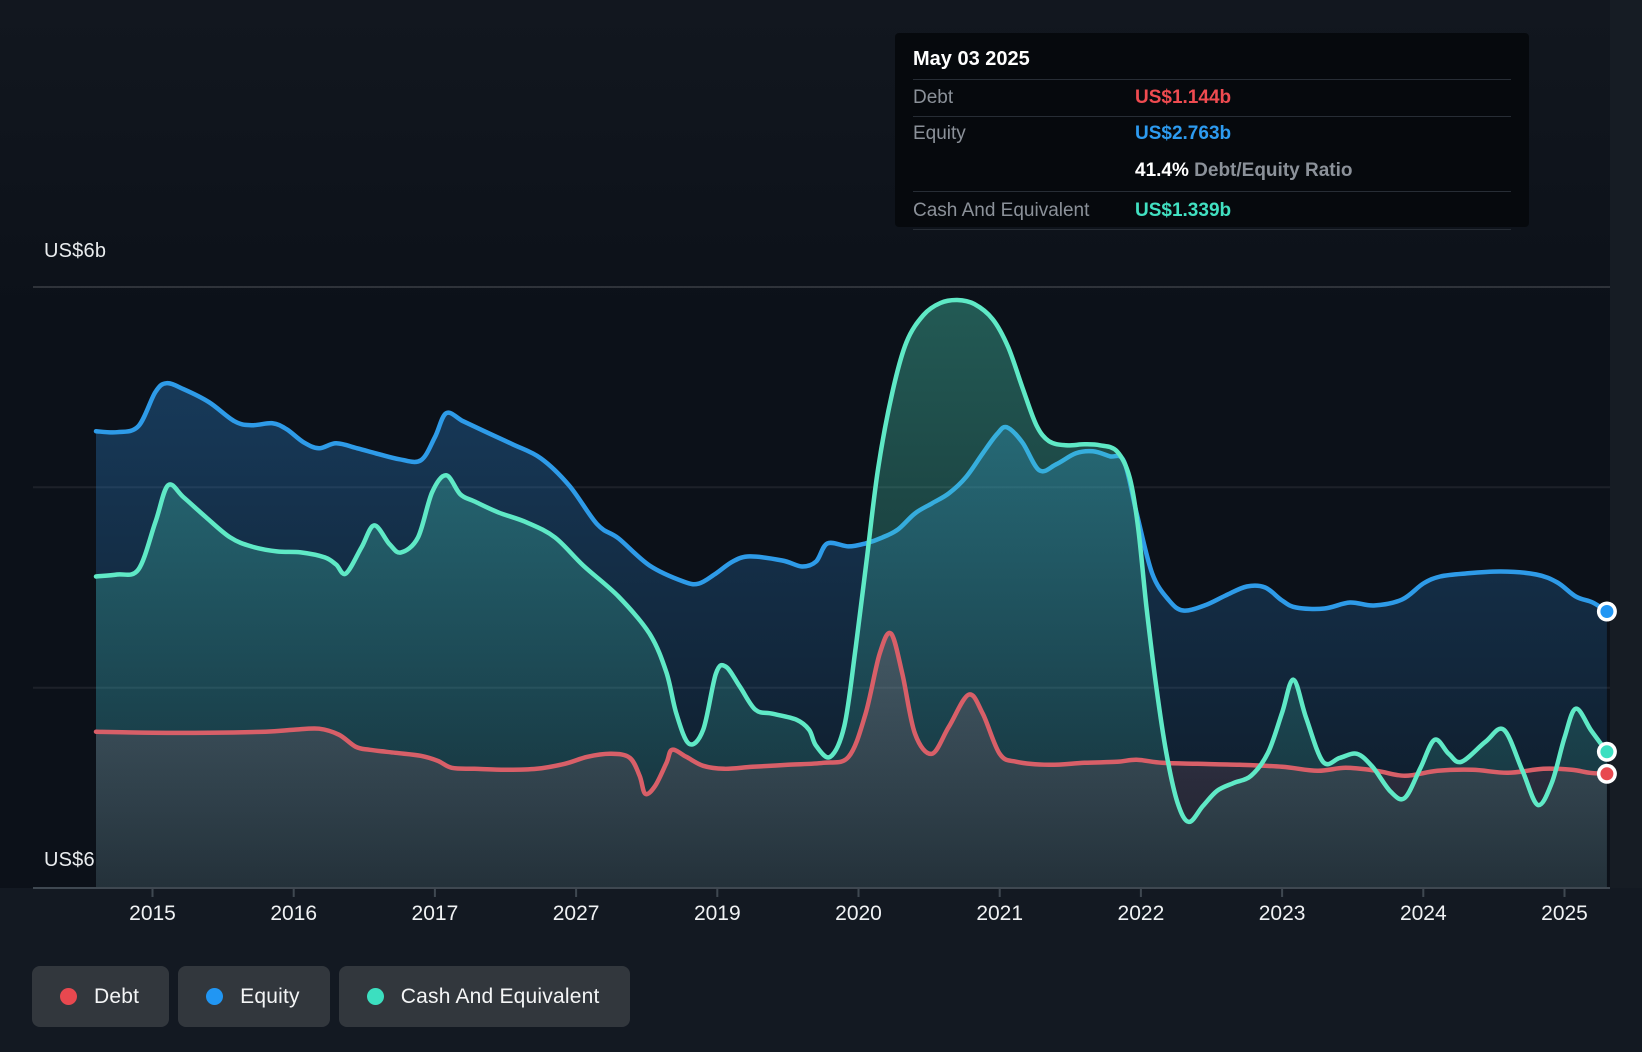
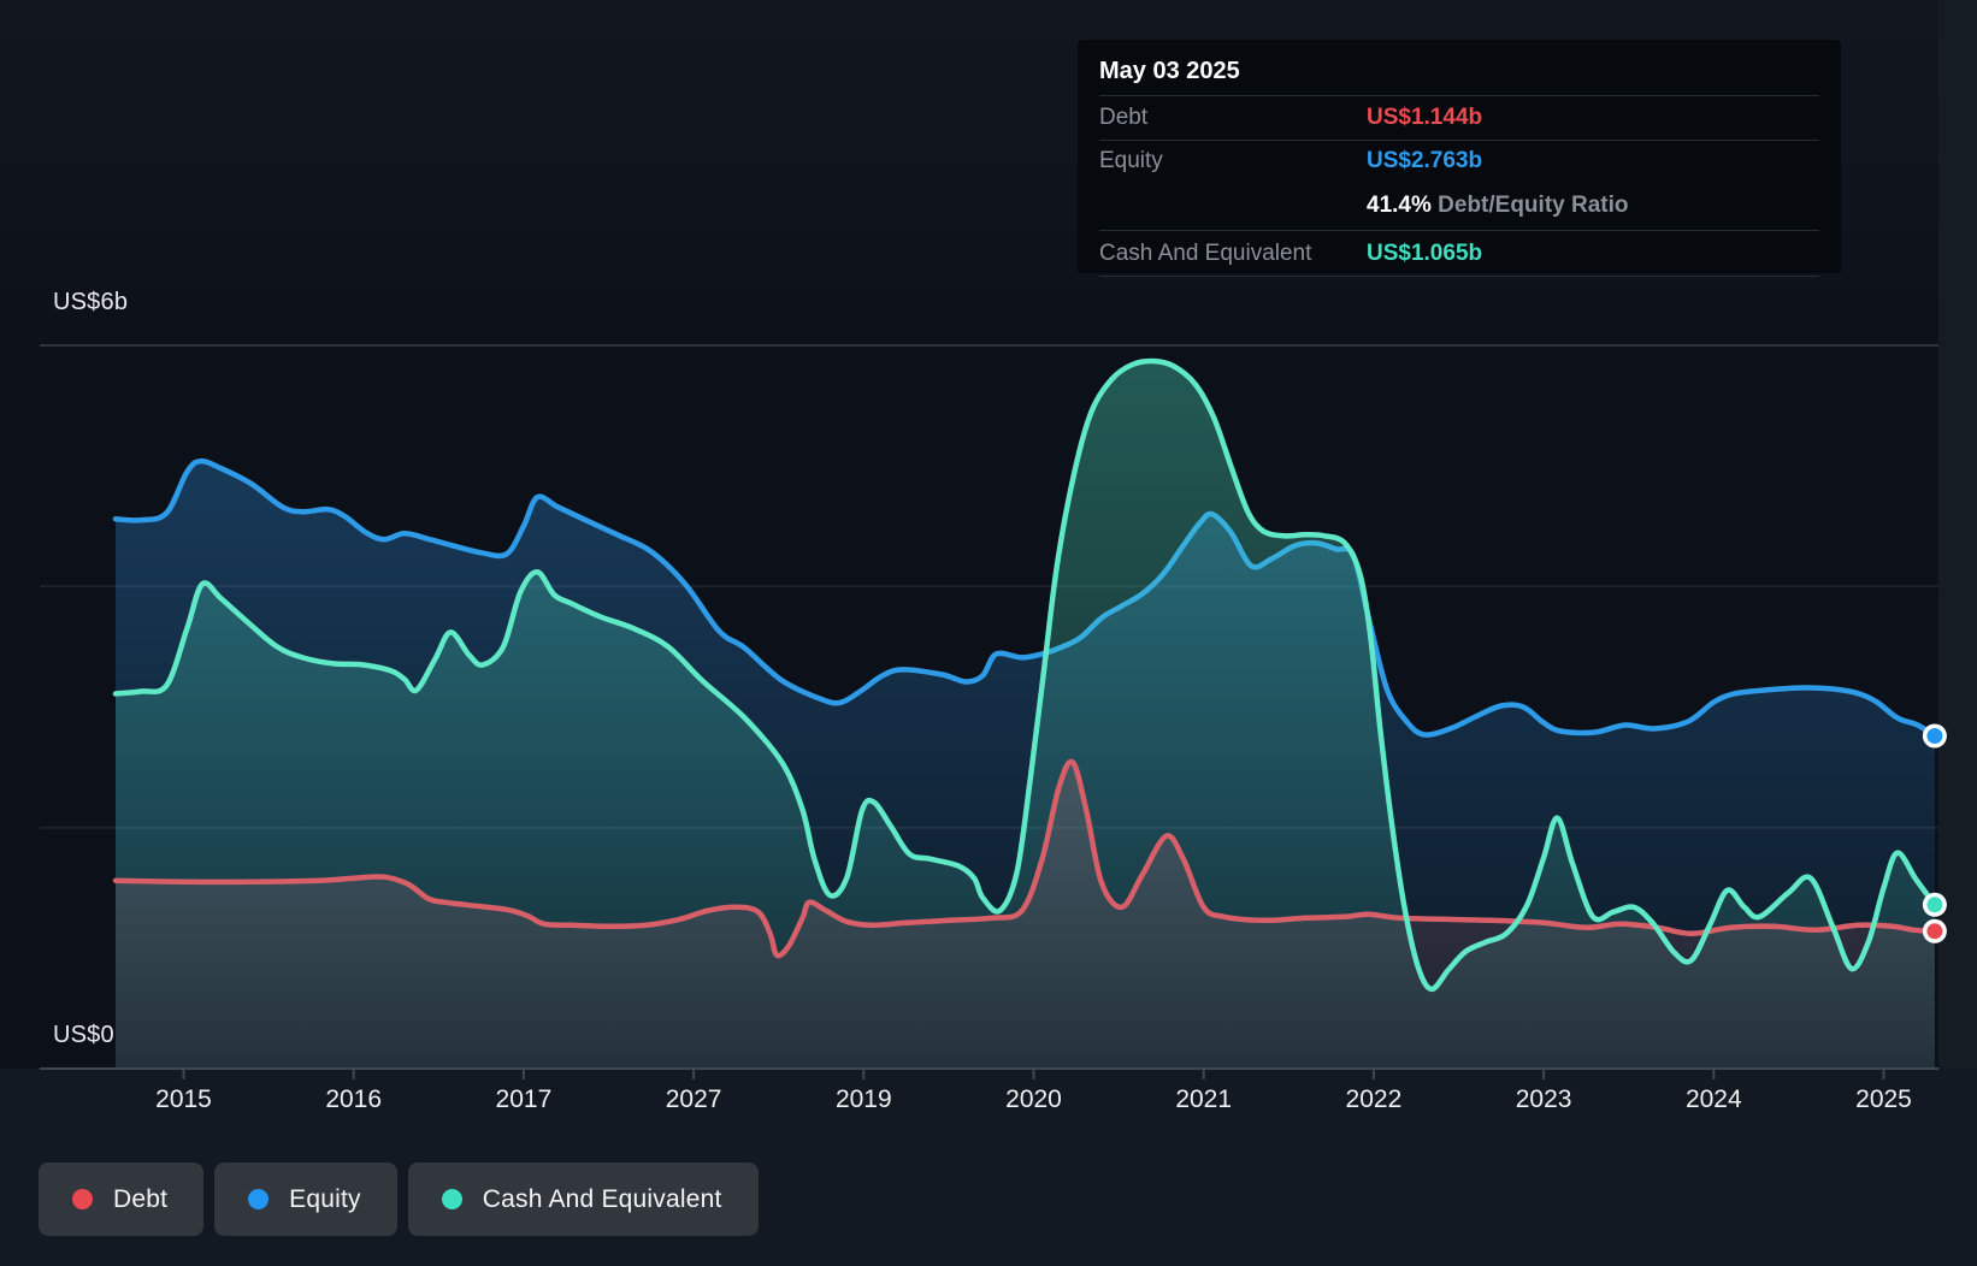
  2015
  2016
  2017
  2027
  2019
  2020
  2021
  2022
  2023
  2024
  2025
  US$6b
- US$6
+ US$0
  May 03 2025
  Debt
  US$1.144b
  Equity
  US$2.763b
  41.4% Debt/Equity Ratio
  Cash And Equivalent
- US$1.339b
+ US$1.065b
  Debt
  Equity
  Cash And Equivalent
